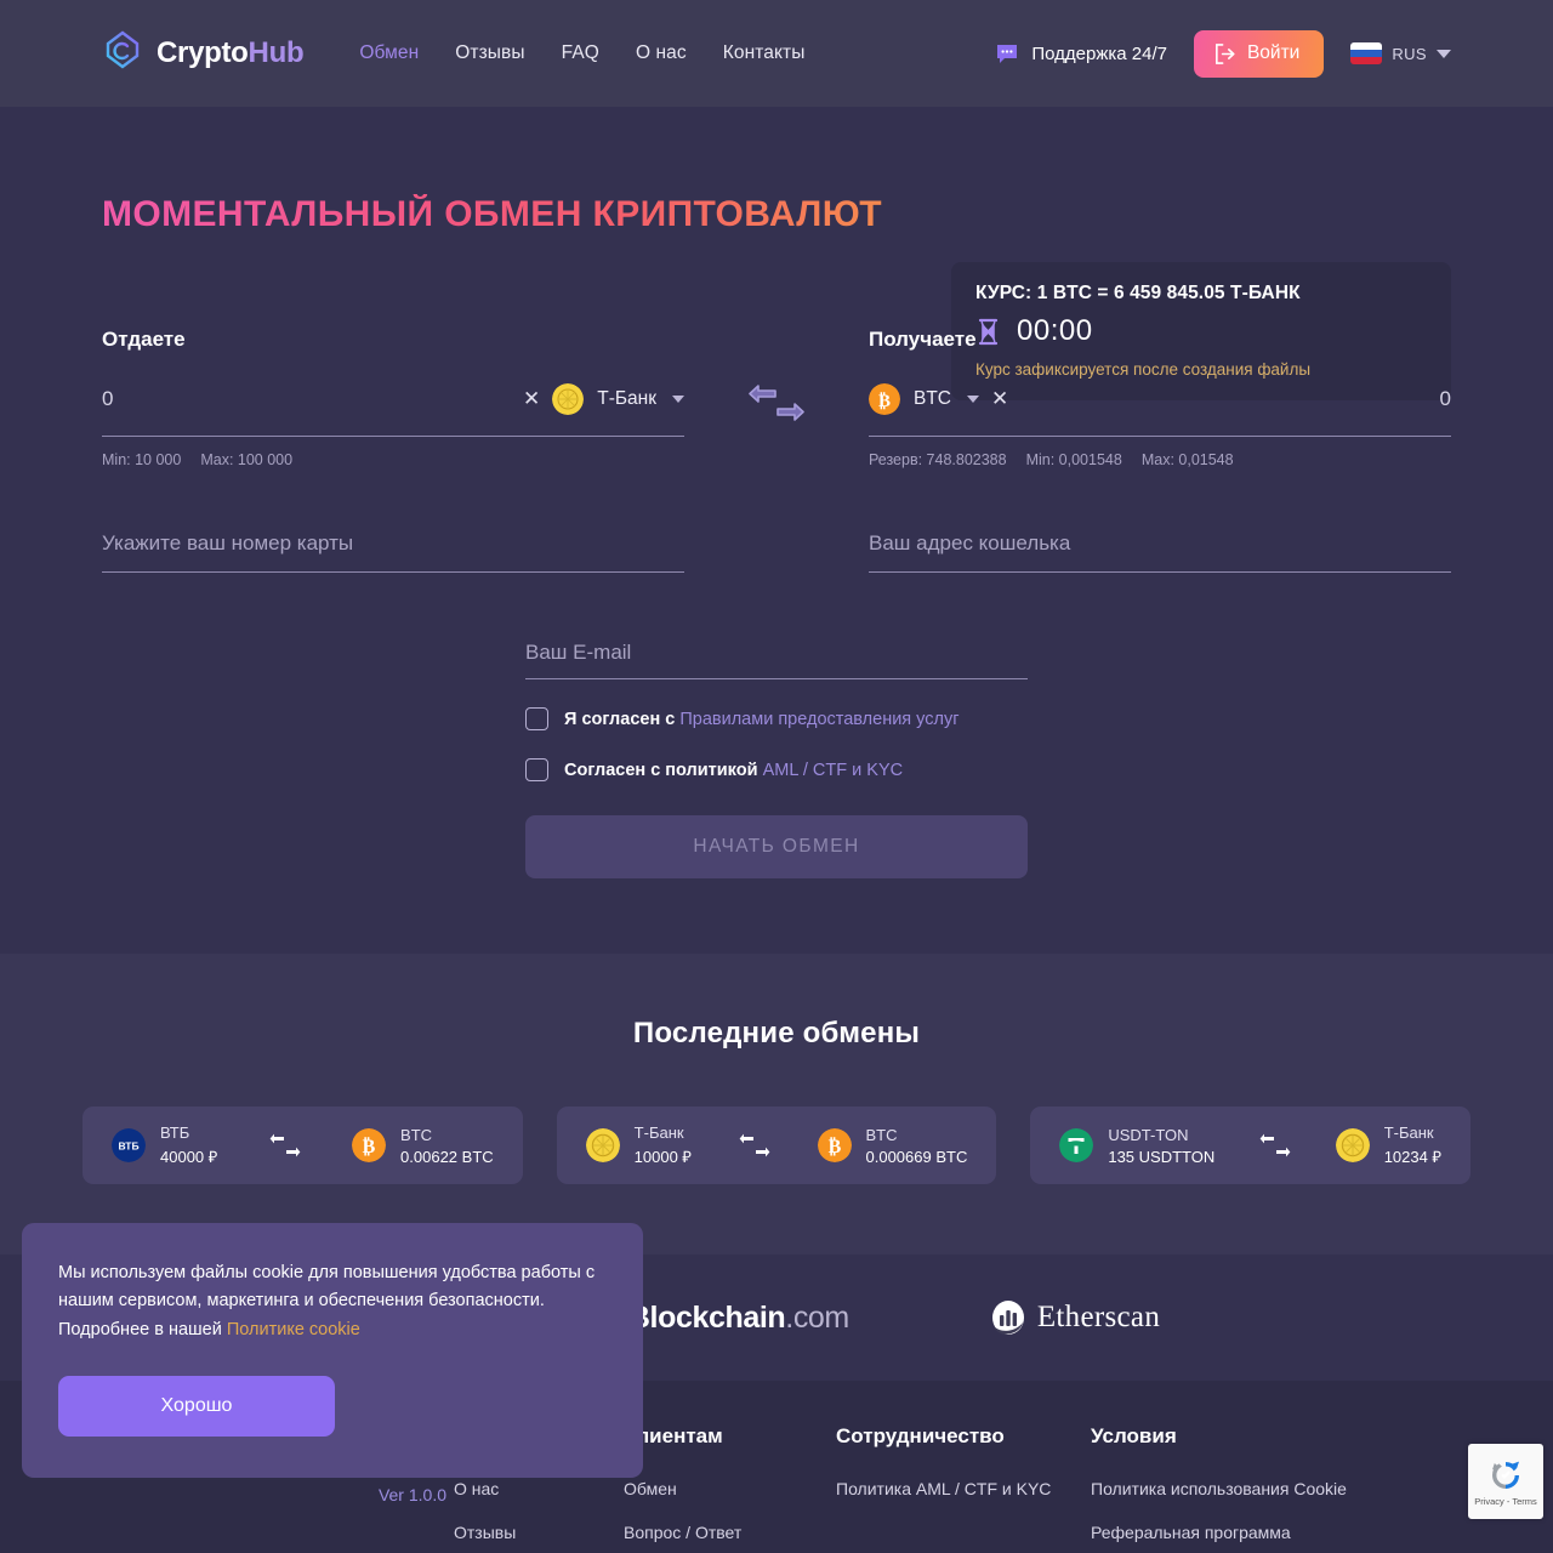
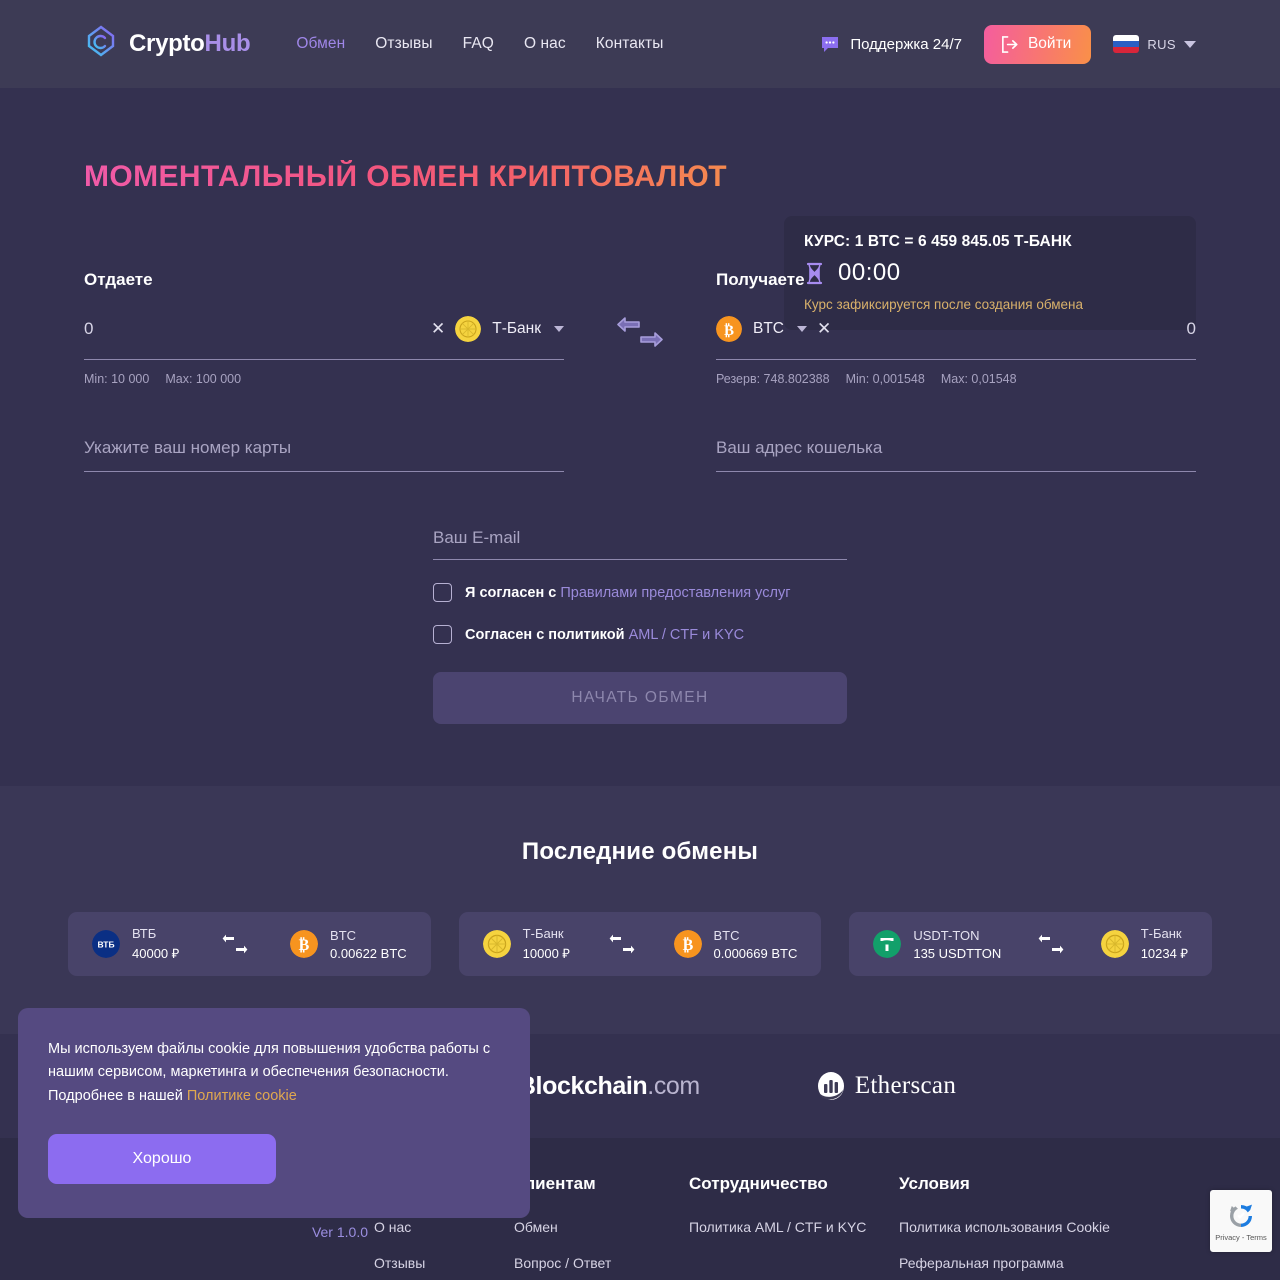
  CryptoHub
  Обмен
  Отзывы
  FAQ
  О нас
  Контакты
  Поддержка 24/7
  Войти
  RUS
  МОМЕНТАЛЬНЫЙ ОБМЕН КРИПТОВАЛЮТ
  КУРС: 1 BTC = 6 459 845.05 Т-БАНК
  00:00
- Курс зафиксируется после создания файлы
+ Курс зафиксируется после создания обмена
  Отдаете
  0
  ✕
  Т-Банк
  Min: 10 000
  Max: 100 000
  Получаете
  ₿
  BTC
  ✕
  0
  Резерв: 748.802388
  Min: 0,001548
  Max: 0,01548
  Укажите ваш номер карты
  Ваш адрес кошелька
  Ваш E-mail
  Я согласен с Правилами предоставления услуг
  Согласен с политикой AML / CTF и KYC
  НАЧАТЬ ОБМЕН
  Последние обмены
  ВТБ
  ВТБ
  40000 ₽
  ₿
  BTC
  0.00622 BTC
  Т-Банк
  10000 ₽
  ₿
  BTC
  0.000669 BTC
  USDT-TON
  135 USDTTON
  Т-Банк
  10234 ₽
  lockchain.com
  Etherscan
  Ver 1.0.0
  О нас
  Отзывы
  иентам
  Обмен
  Вопрос / Ответ
  Сотрудничество
  Политика AML / CTF и KYC
  Условия
  Политика использования Cookie
  Реферальная программа
  Мы используем файлы cookie для повышения удобства работы с нашим сервисом, маркетинга и обеспечения безопасности. Подробнее в нашей Политике cookie
  Хорошо
  Privacy - Terms
